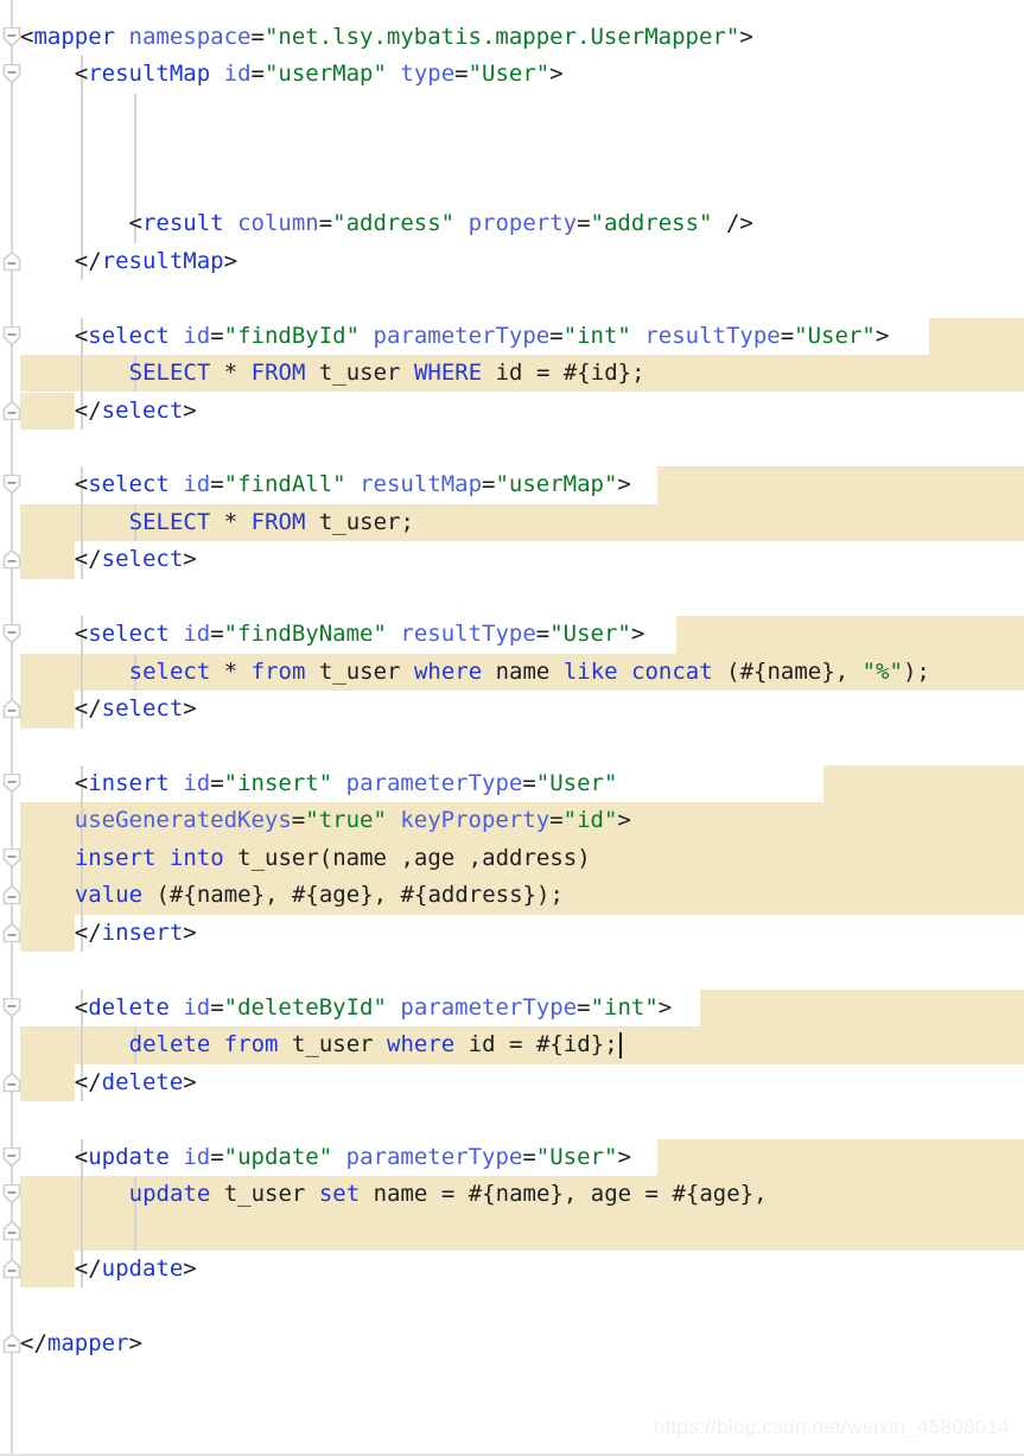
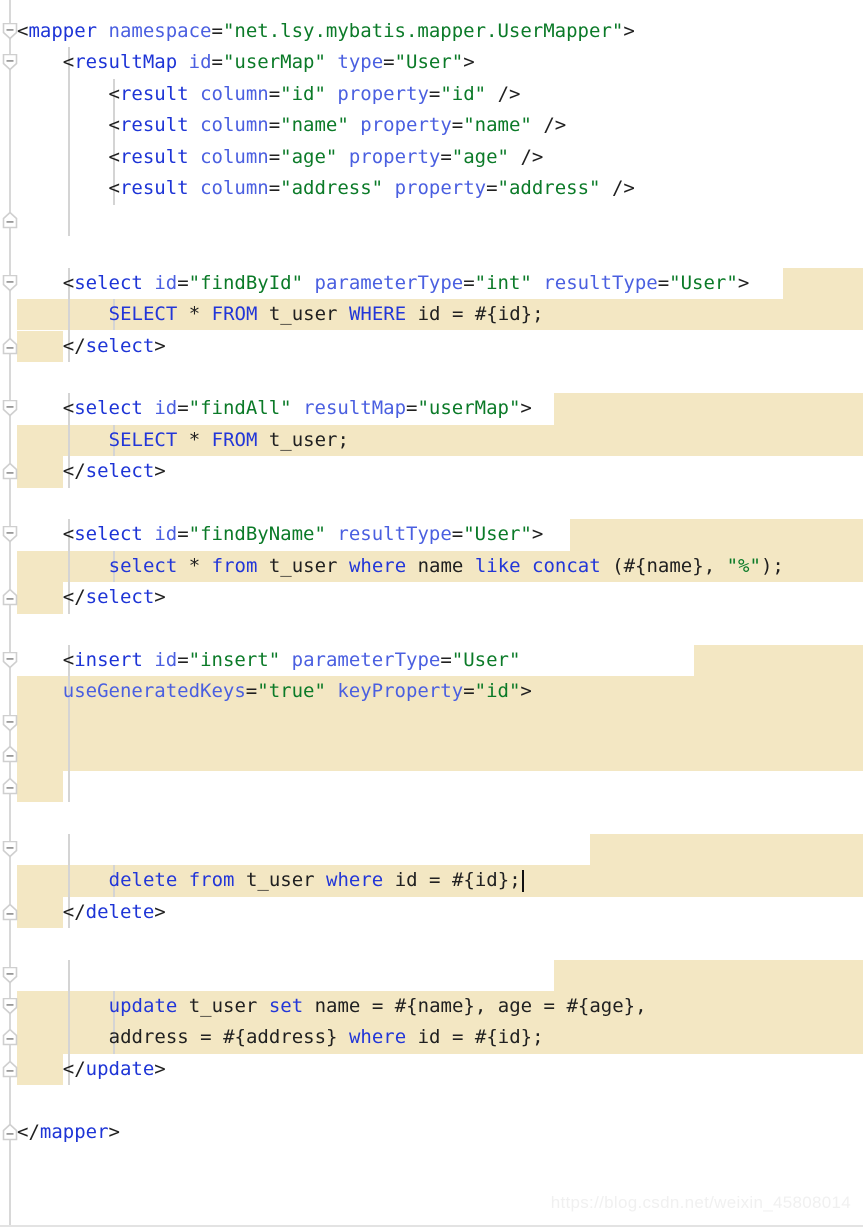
  <mapper namespace="net.lsy.mybatis.mapper.UserMapper">
  <resultMap id="userMap" type="User">
+ <result column="id" property="id" />
+ <result column="name" property="name" />
+ <result column="age" property="age" />
  <result column="address" property="address" />
- </resultMap>
  <select id="findById" parameterType="int" resultType="User">
  SELECT * FROM t_user WHERE id = #{id};
  </select>
  <select id="findAll" resultMap="userMap">
  SELECT * FROM t_user;
  </select>
  <select id="findByName" resultType="User">
  select * from t_user where name like concat (#{name}, "%");
  </select>
  <insert id="insert" parameterType="User"
  useGeneratedKeys="true" keyProperty="id">
- insert into t_user(name ,age ,address)
- value (#{name}, #{age}, #{address});
- </insert>
- <delete id="deleteById" parameterType="int">
  delete from t_user where id = #{id};
  </delete>
- <update id="update" parameterType="User">
  update t_user set name = #{name}, age = #{age},
+ address = #{address} where id = #{id};
  </update>
  </mapper>
